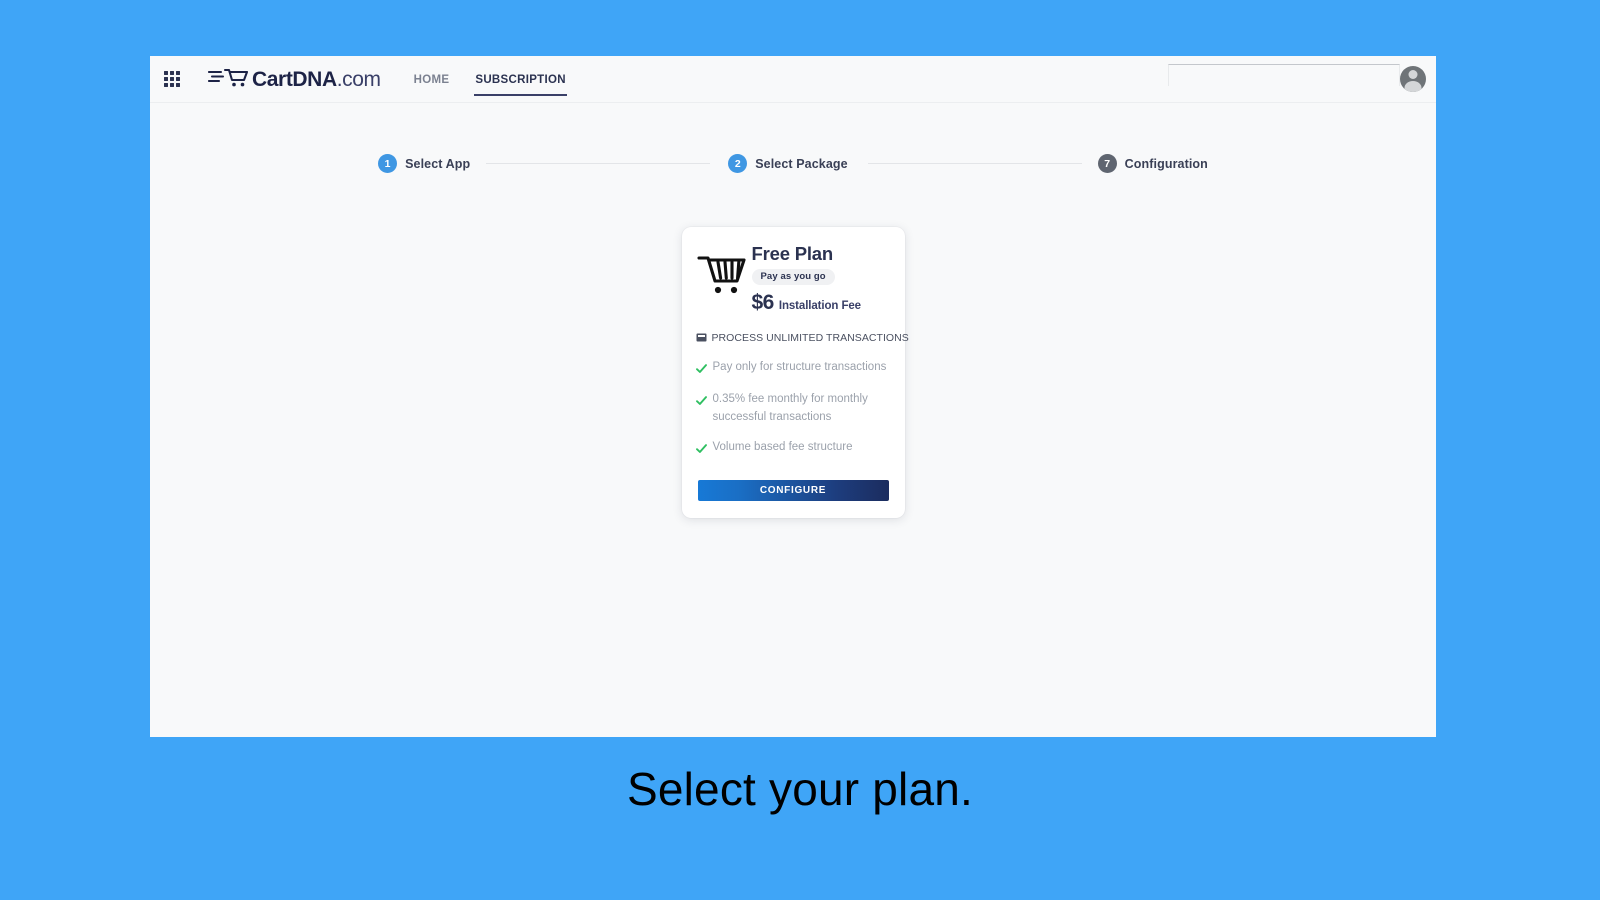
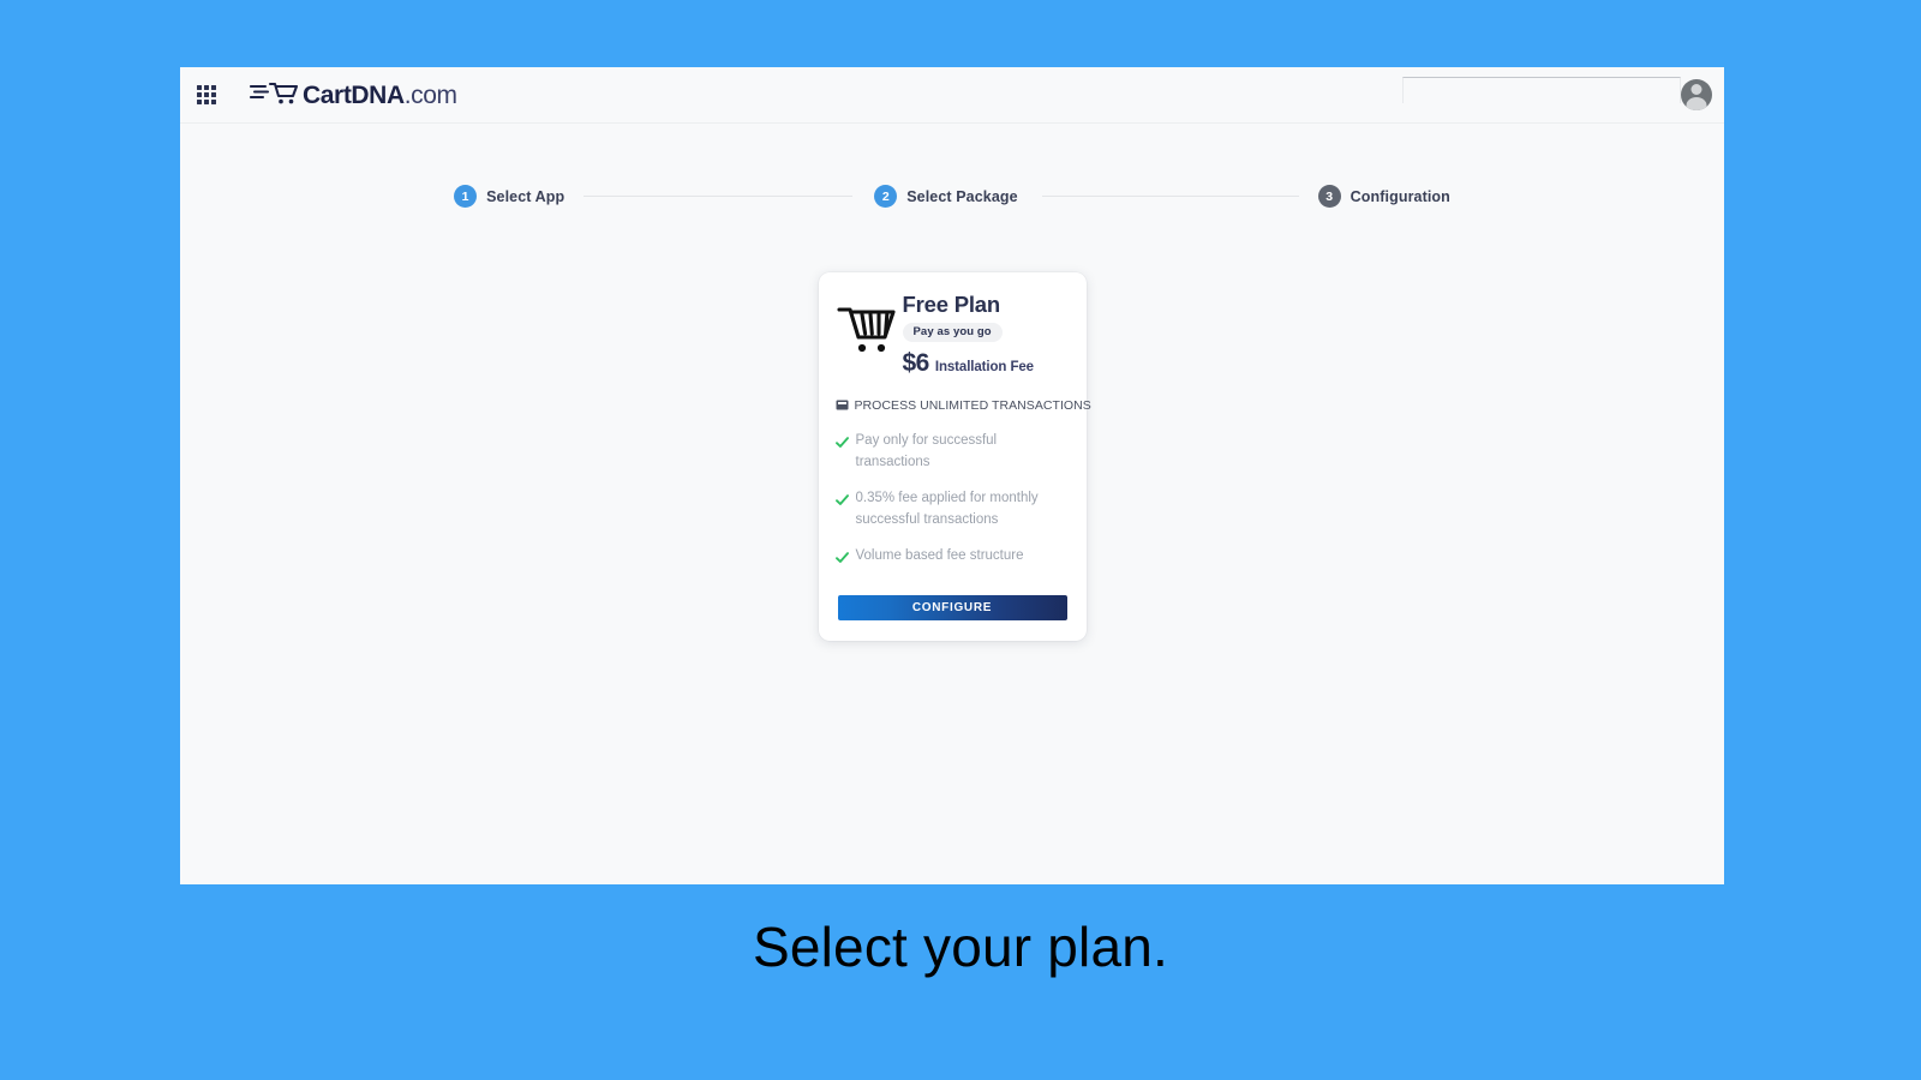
  CartDNA
  .com
- HOME
- SUBSCRIPTION
  1
  Select App
  2
  Select Package
- 7
+ 3
  Configuration
  Free Plan
  Pay as you go
  $6
  Installation Fee
  PROCESS UNLIMITED TRANSACTIONS
- Pay only for structure transactions
+ Pay only for successful transactions
- 0.35% fee monthly for monthly successful transactions
+ 0.35% fee applied for monthly successful transactions
  Volume based fee structure
  CONFIGURE
  Select your plan.
